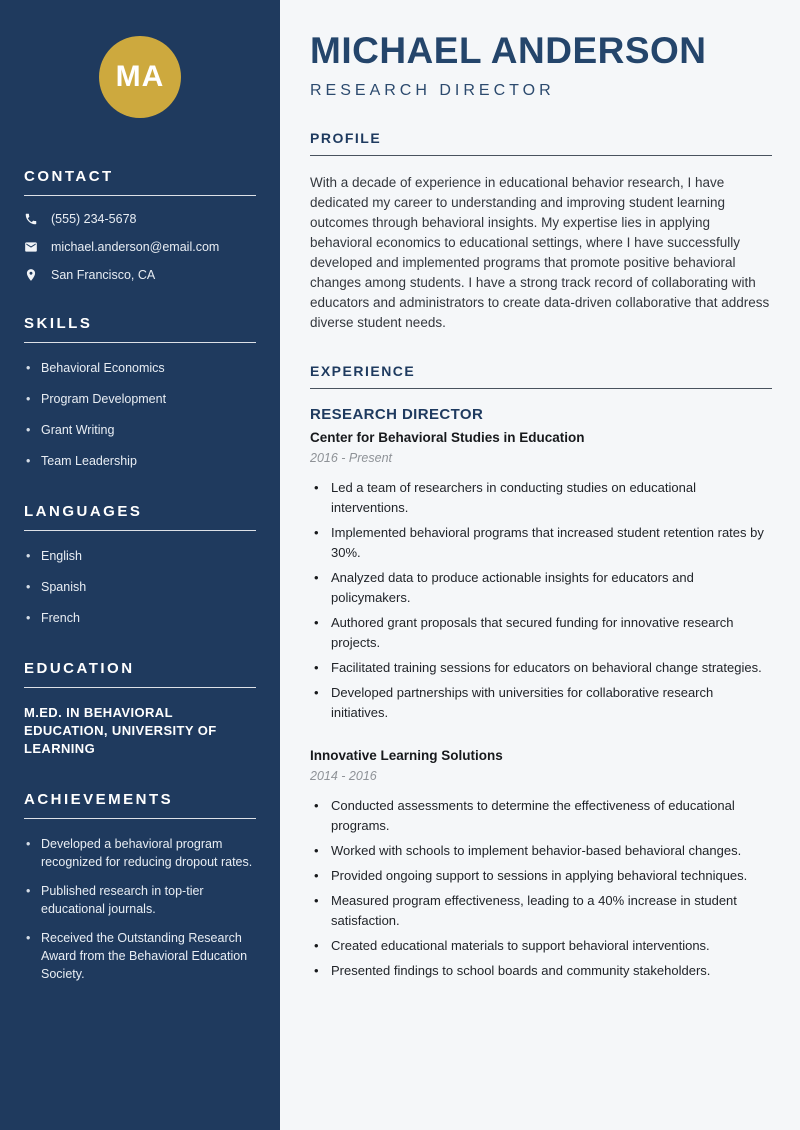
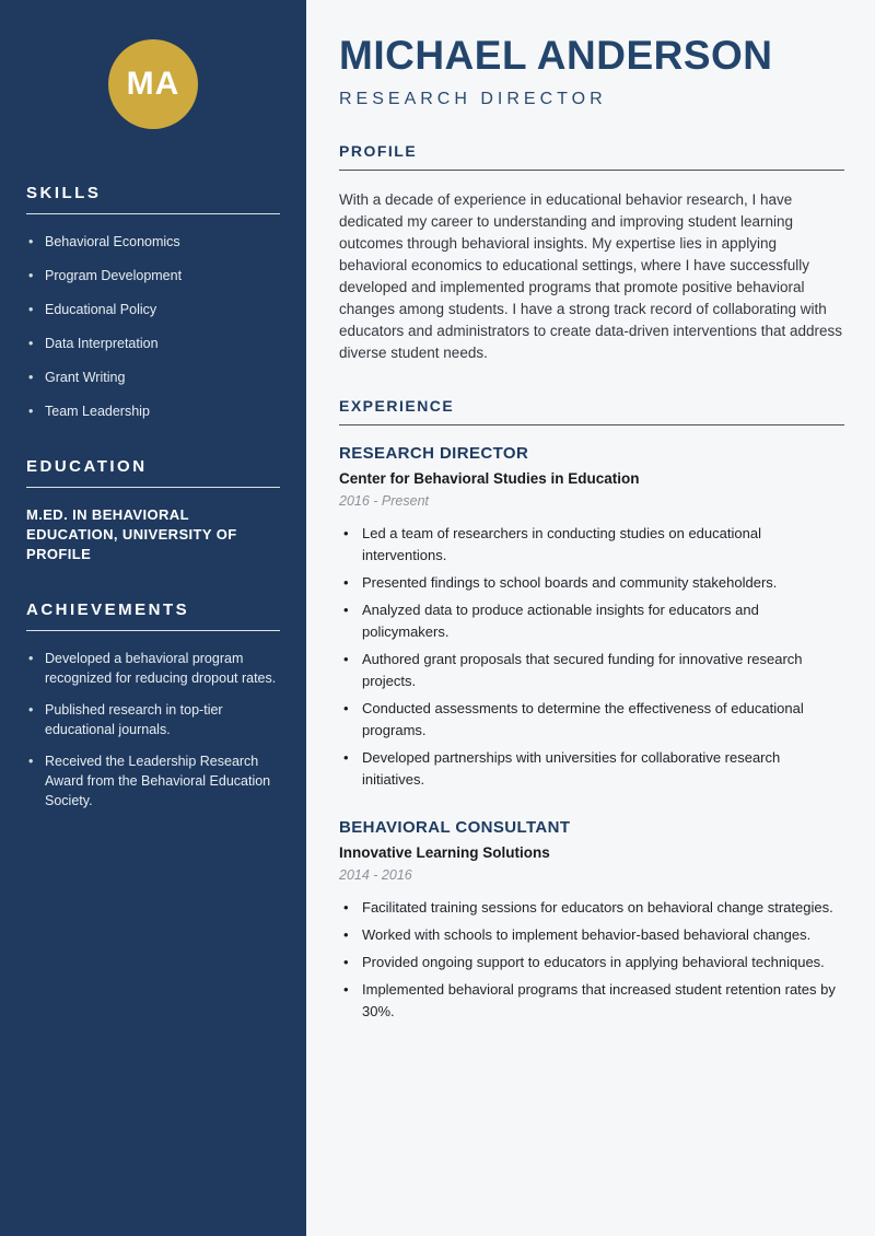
  MA
- CONTACT
- (555) 234-5678
- michael.anderson@email.com
- San Francisco, CA
  SKILLS
  Behavioral Economics
  Program Development
+ Educational Policy
+ Data Interpretation
  Grant Writing
  Team Leadership
- LANGUAGES
- English
- Spanish
- French
  EDUCATION
- M.ED. IN BEHAVIORAL EDUCATION, UNIVERSITY OF LEARNING
+ M.ED. IN BEHAVIORAL EDUCATION, UNIVERSITY OF PROFILE
  ACHIEVEMENTS
  Developed a behavioral program recognized for reducing dropout rates.
  Published research in top-tier educational journals.
- Received the Outstanding Research Award from the Behavioral Education Society.
+ Received the Leadership Research Award from the Behavioral Education Society.
  MICHAEL ANDERSON
  RESEARCH DIRECTOR
  PROFILE
- With a decade of experience in educational behavior research, I have dedicated my career to understanding and improving student learning outcomes through behavioral insights. My expertise lies in applying behavioral economics to educational settings, where I have successfully developed and implemented programs that promote positive behavioral changes among students. I have a strong track record of collaborating with educators and administrators to create data-driven collaborative that address diverse student needs.
+ With a decade of experience in educational behavior research, I have dedicated my career to understanding and improving student learning outcomes through behavioral insights. My expertise lies in applying behavioral economics to educational settings, where I have successfully developed and implemented programs that promote positive behavioral changes among students. I have a strong track record of collaborating with educators and administrators to create data-driven interventions that address diverse student needs.
  EXPERIENCE
  RESEARCH DIRECTOR
  Center for Behavioral Studies in Education
  2016 - Present
  Led a team of researchers in conducting studies on educational interventions.
- Implemented behavioral programs that increased student retention rates by 30%.
+ Presented findings to school boards and community stakeholders.
  Analyzed data to produce actionable insights for educators and policymakers.
  Authored grant proposals that secured funding for innovative research projects.
- Facilitated training sessions for educators on behavioral change strategies.
+ Conducted assessments to determine the effectiveness of educational programs.
  Developed partnerships with universities for collaborative research initiatives.
+ BEHAVIORAL CONSULTANT
  Innovative Learning Solutions
  2014 - 2016
- Conducted assessments to determine the effectiveness of educational programs.
+ Facilitated training sessions for educators on behavioral change strategies.
  Worked with schools to implement behavior-based behavioral changes.
- Provided ongoing support to sessions in applying behavioral techniques.
+ Provided ongoing support to educators in applying behavioral techniques.
- Measured program effectiveness, leading to a 40% increase in student satisfaction.
- Created educational materials to support behavioral interventions.
- Presented findings to school boards and community stakeholders.
+ Implemented behavioral programs that increased student retention rates by 30%.
